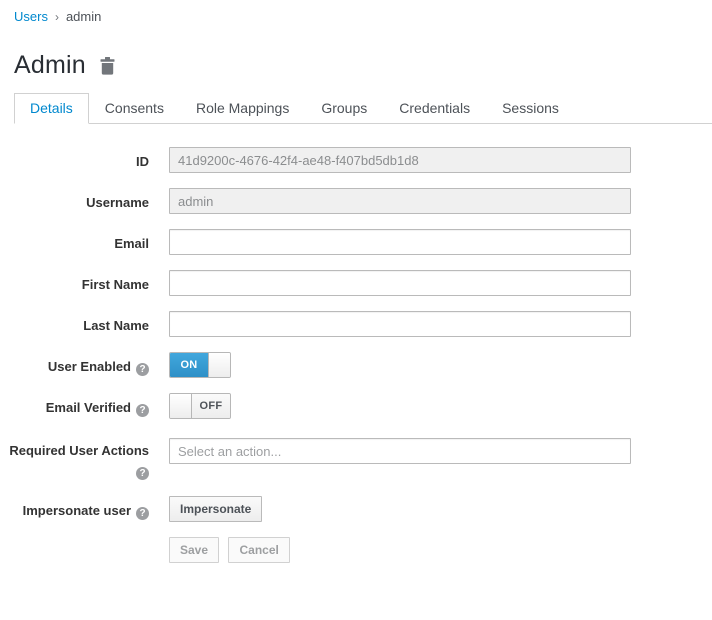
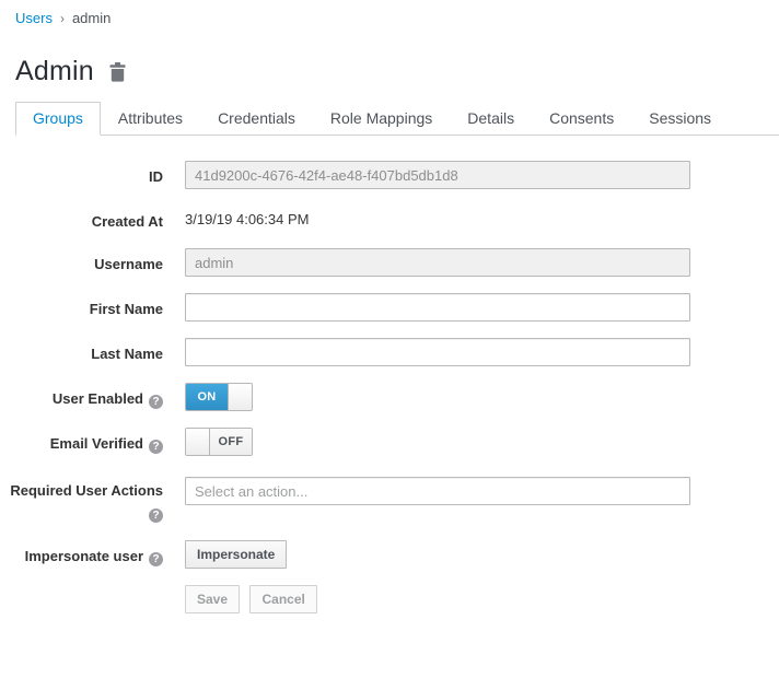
  Users
  ›
  admin
  Admin
- Details
+ Groups
+ Attributes
- Consents
+ Credentials
  Role Mappings
- Groups
+ Details
- Credentials
+ Consents
  Sessions
  ID
  41d9200c-4676-42f4-ae48-f407bd5db1d8
+ Created At
+ 3/19/19 4:06:34 PM
  Username
  admin
- Email
  First Name
  Last Name
  User Enabled ?
  ON
  Email Verified ?
  OFF
  Required User Actions?
  Select an action...
  Impersonate user ?
  Impersonate
  Save Cancel
